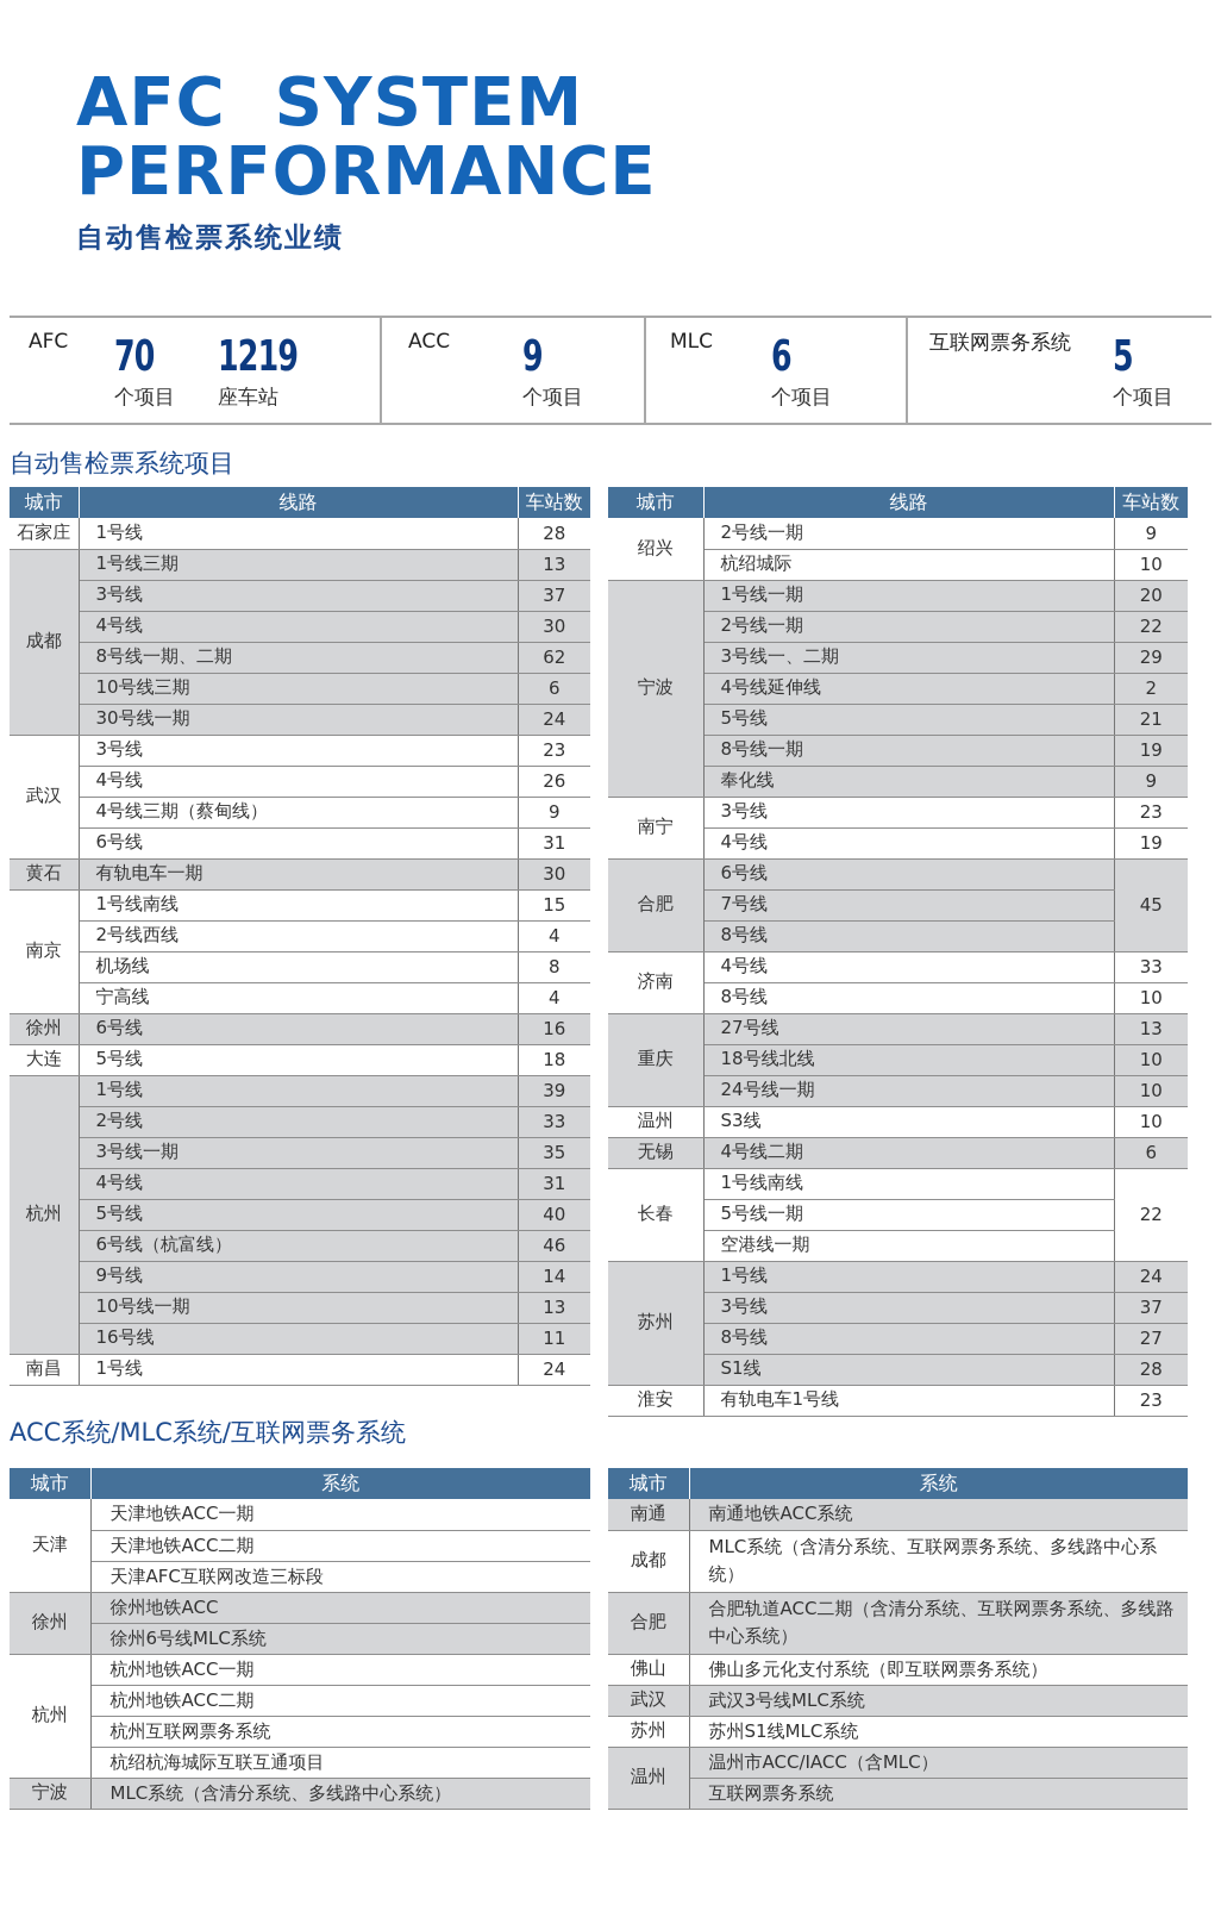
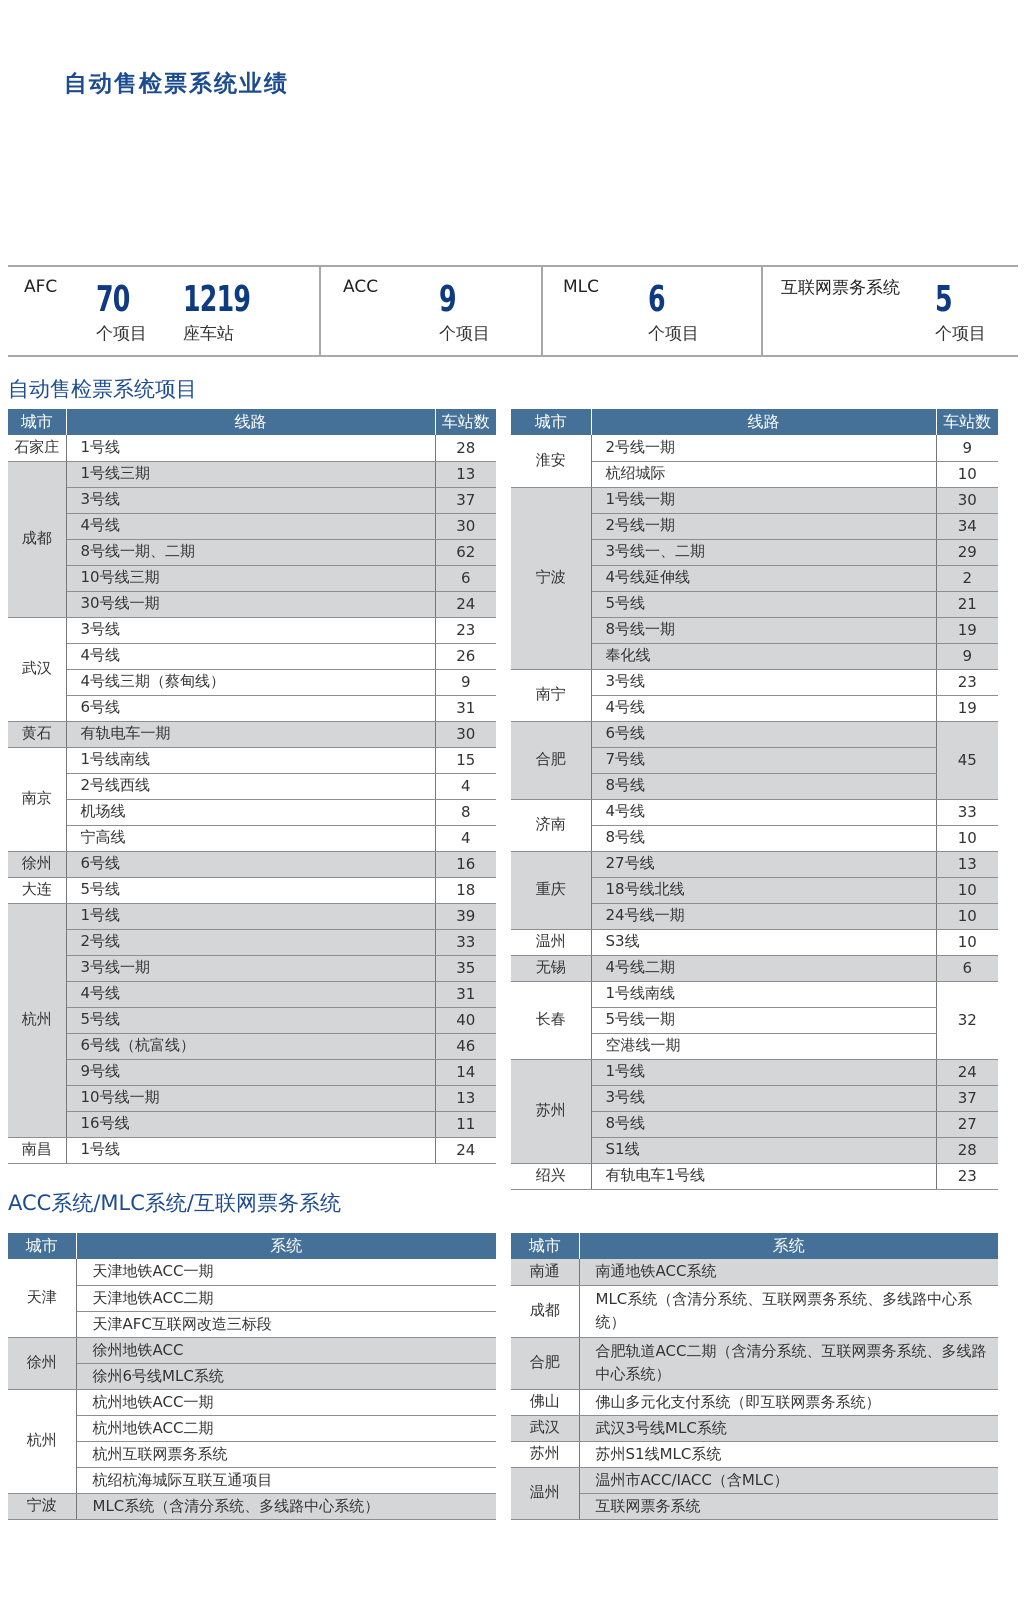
- AFC SYSTEM
- PERFORMANCE
  自动售检票系统业绩
  AFC
  70
  个项目
  1219
  座车站
  ACC
  9
  个项目
  MLC
  6
  个项目
  互联网票务系统
  5
  个项目
  自动售检票系统项目
  城市	线路	车站数
  石家庄	1号线	28
  成都	1号线三期	13
  3号线	37
  4号线	30
  8号线一期、二期	62
  10号线三期	6
  30号线一期	24
  武汉	3号线	23
  4号线	26
  4号线三期（蔡甸线）	9
  6号线	31
  黄石	有轨电车一期	30
  南京	1号线南线	15
  2号线西线	4
  机场线	8
  宁高线	4
  徐州	6号线	16
  大连	5号线	18
  杭州	1号线	39
  2号线	33
  3号线一期	35
  4号线	31
  5号线	40
  6号线（杭富线）	46
  9号线	14
  10号线一期	13
  16号线	11
  南昌	1号线	24
  城市	线路	车站数
- 绍兴	2号线一期	9
+ 淮安	2号线一期	9
  杭绍城际	10
- 宁波	1号线一期	20
+ 宁波	1号线一期	30
- 2号线一期	22
+ 2号线一期	34
  3号线一、二期	29
  4号线延伸线	2
  5号线	21
  8号线一期	19
  奉化线	9
  南宁	3号线	23
  4号线	19
  合肥	6号线	45
  7号线
  8号线
  济南	4号线	33
  8号线	10
  重庆	27号线	13
  18号线北线	10
  24号线一期	10
  温州	S3线	10
  无锡	4号线二期	6
- 长春	1号线南线	22
+ 长春	1号线南线	32
  5号线一期
  空港线一期
  苏州	1号线	24
  3号线	37
  8号线	27
  S1线	28
- 淮安	有轨电车1号线	23
+ 绍兴	有轨电车1号线	23
  ACC系统/MLC系统/互联网票务系统
  城市	系统
  天津	天津地铁ACC一期
  天津地铁ACC二期
  天津AFC互联网改造三标段
  徐州	徐州地铁ACC
  徐州6号线MLC系统
  杭州	杭州地铁ACC一期
  杭州地铁ACC二期
  杭州互联网票务系统
  杭绍杭海城际互联互通项目
  宁波	MLC系统（含清分系统、多线路中心系统）
  城市	系统
  南通	南通地铁ACC系统
  成都	MLC系统（含清分系统、互联网票务系统、多线路中心系统）
  合肥	合肥轨道ACC二期（含清分系统、互联网票务系统、多线路中心系统）
  佛山	佛山多元化支付系统（即互联网票务系统）
  武汉	武汉3号线MLC系统
  苏州	苏州S1线MLC系统
  温州	温州市ACC/IACC（含MLC）
  互联网票务系统
